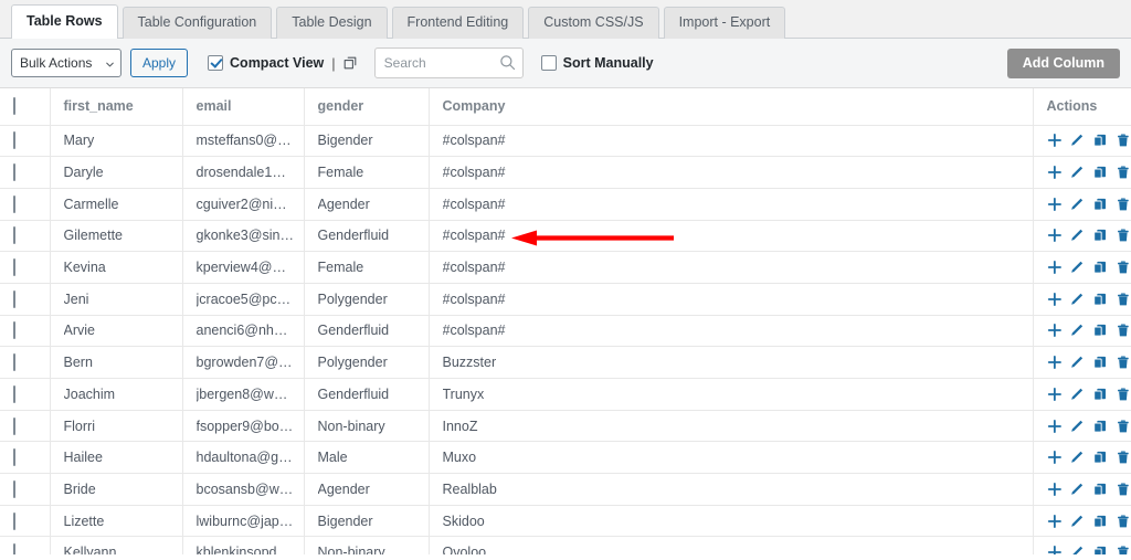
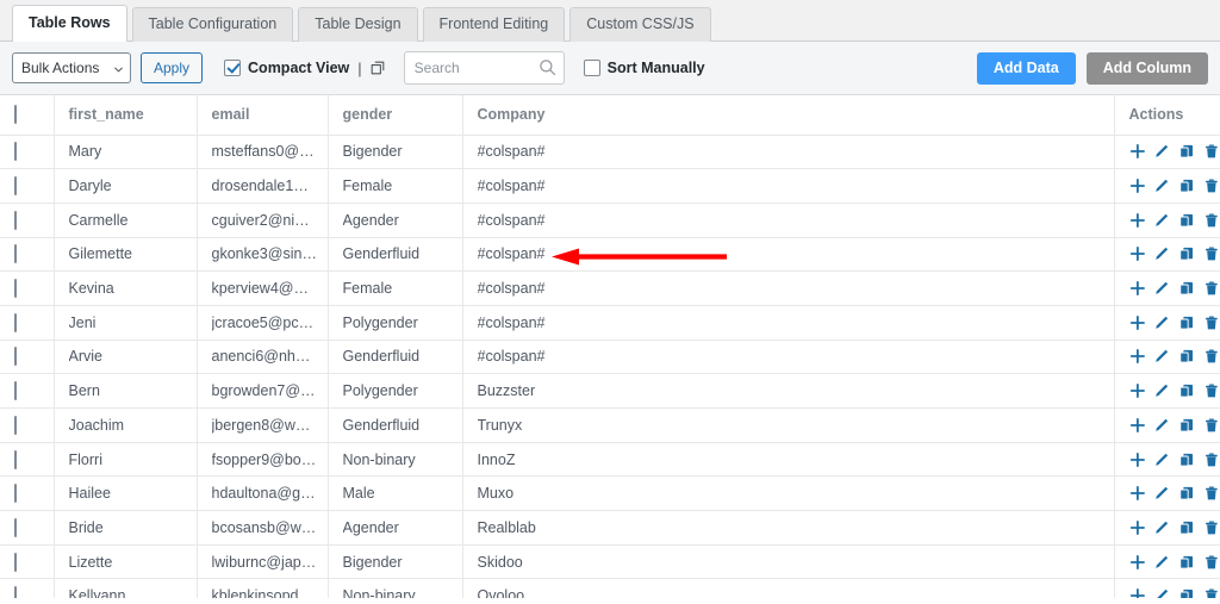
  Table Rows
  Table Configuration
  Table Design
  Frontend Editing
  Custom CSS/JS
- Import - Export
  Bulk Actions
  Apply
  Compact View
  |
  Search
  Sort Manually
+ Add Data
  Add Column
  	first_name	email	gender	Company	Actions
  	Mary	msteffans0@smh	Bigender	#colspan#
  	Daryle	drosendale1@t-o	Female	#colspan#
  	Carmelle	cguiver2@ning.co	Agender	#colspan#
  	Gilemette	gkonke3@sina.co	Genderfluid	#colspan#
  	Kevina	kperview4@marri	Female	#colspan#
  	Jeni	jcracoe5@pcworl	Polygender	#colspan#
  	Arvie	anenci6@nhs.uk	Genderfluid	#colspan#
  	Bern	bgrowden7@oakl	Polygender	Buzzster
  	Joachim	jbergen8@webno	Genderfluid	Trunyx
  	Florri	fsopper9@boston	Non-binary	InnoZ
  	Hailee	hdaultona@goda	Male	Muxo
  	Bride	bcosansb@who.i	Agender	Realblab
  	Lizette	lwiburnc@japanp	Bigender	Skidoo
  	Kellyann	kblenkinsopd@la	Non-binary	Ovoloo
